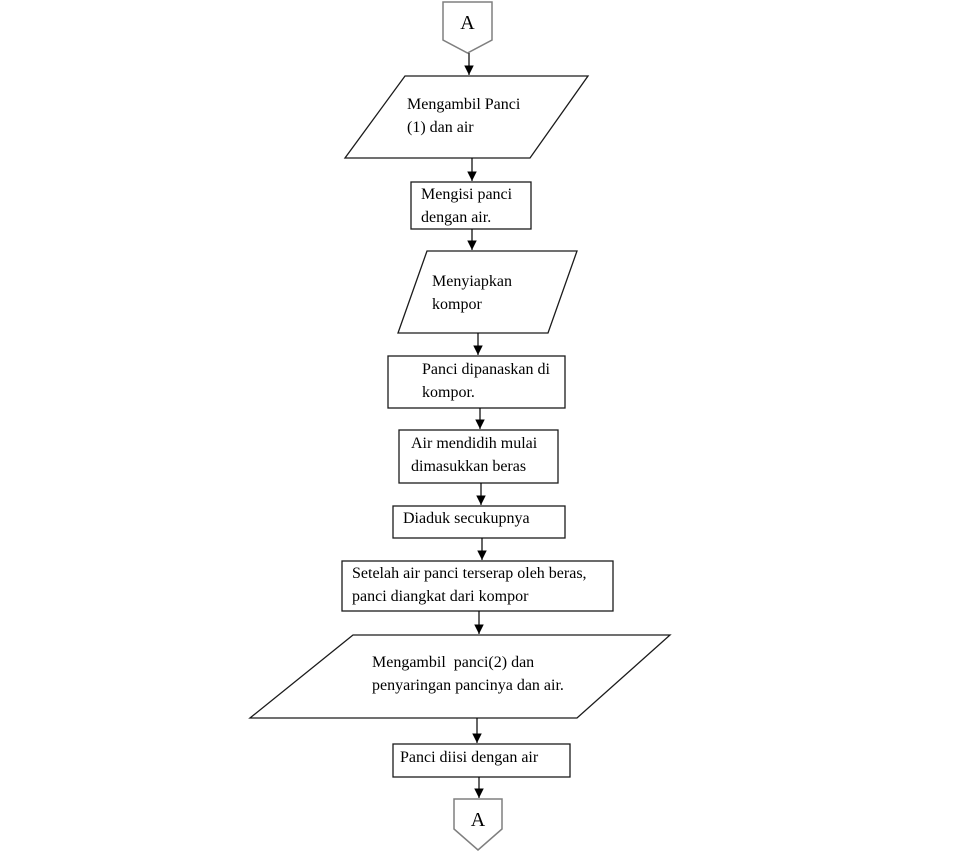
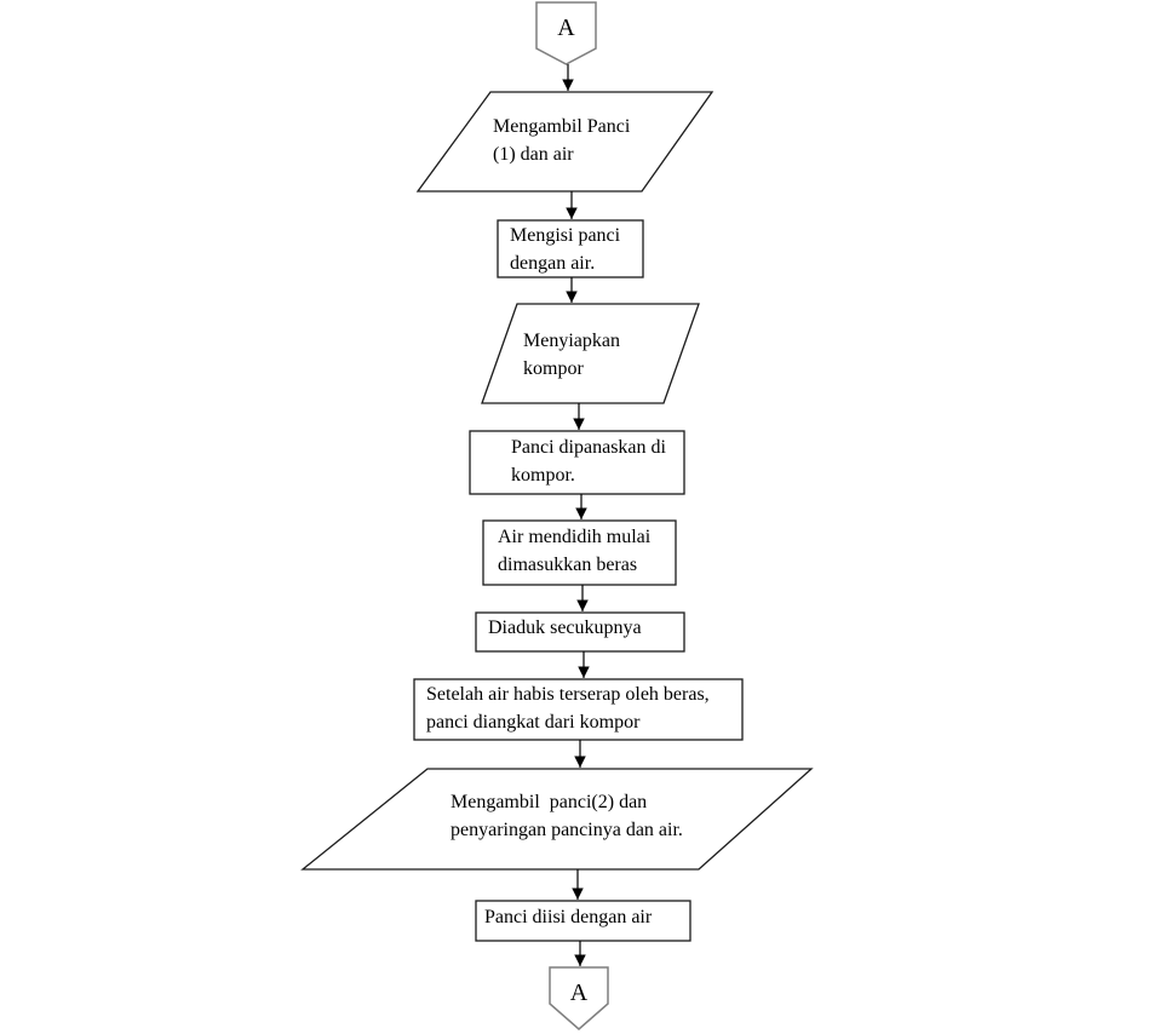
  A
  Mengambil Panci
  (1) dan air
  Mengisi panci
  dengan air.
  Menyiapkan
  kompor
  Panci dipanaskan di
  kompor.
  Air mendidih mulai
  dimasukkan beras
  Diaduk secukupnya
- Setelah air panci terserap oleh beras,
+ Setelah air habis terserap oleh beras,
  panci diangkat dari kompor
  Mengambil panci(2) dan
  penyaringan pancinya dan air.
  Panci diisi dengan air
  A
